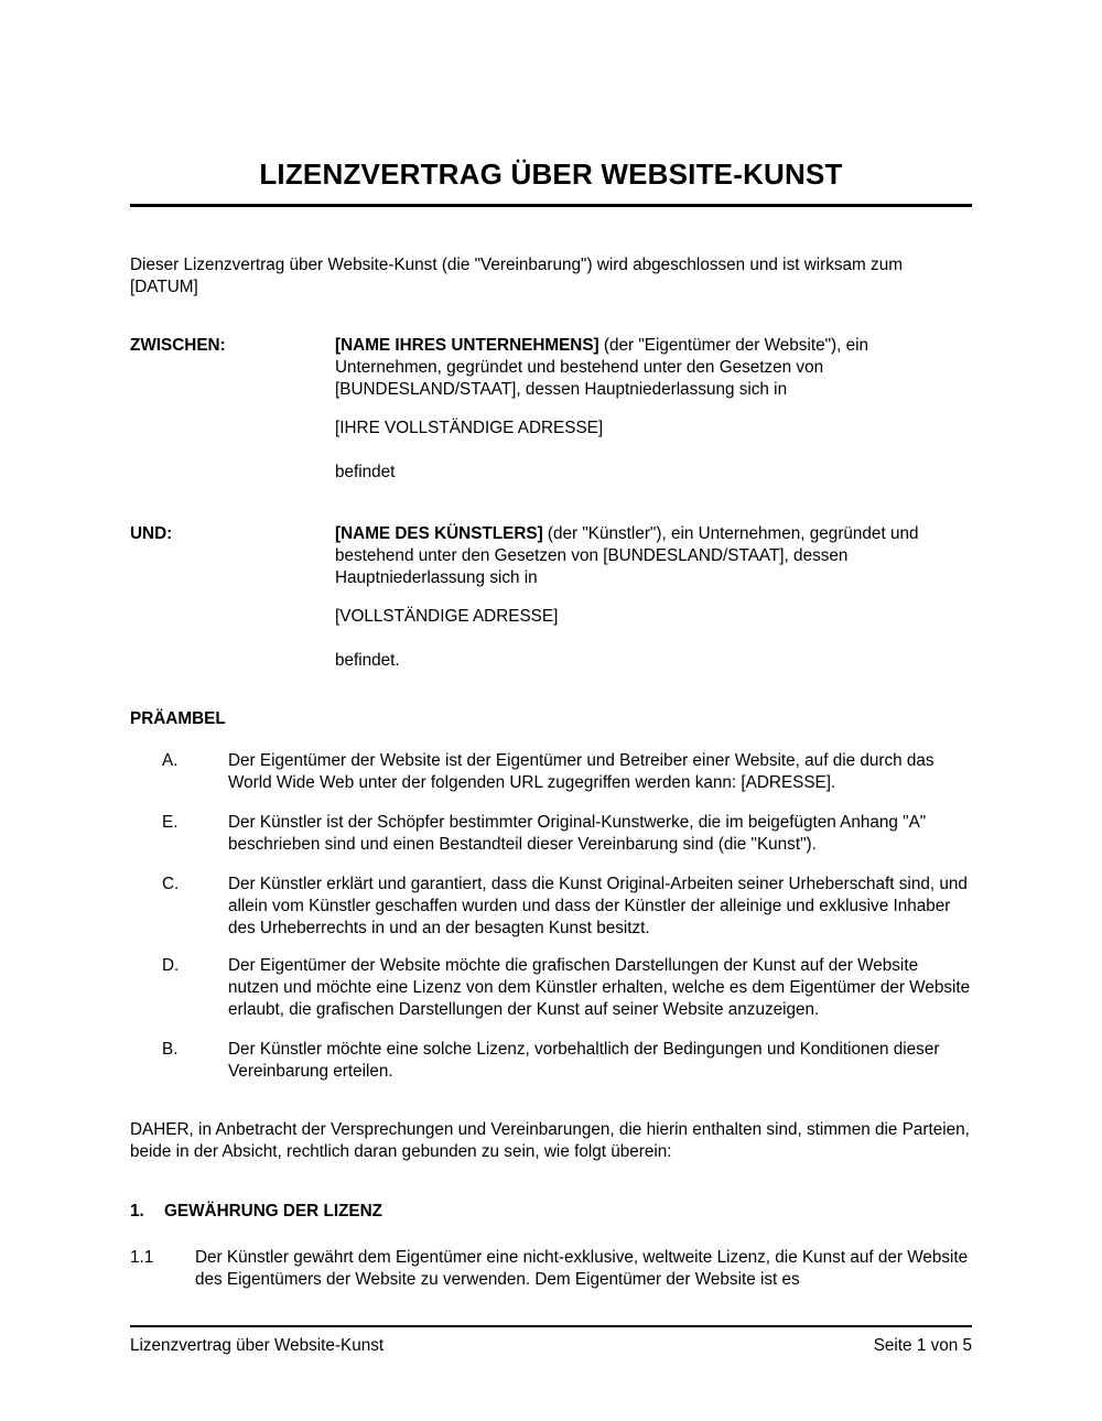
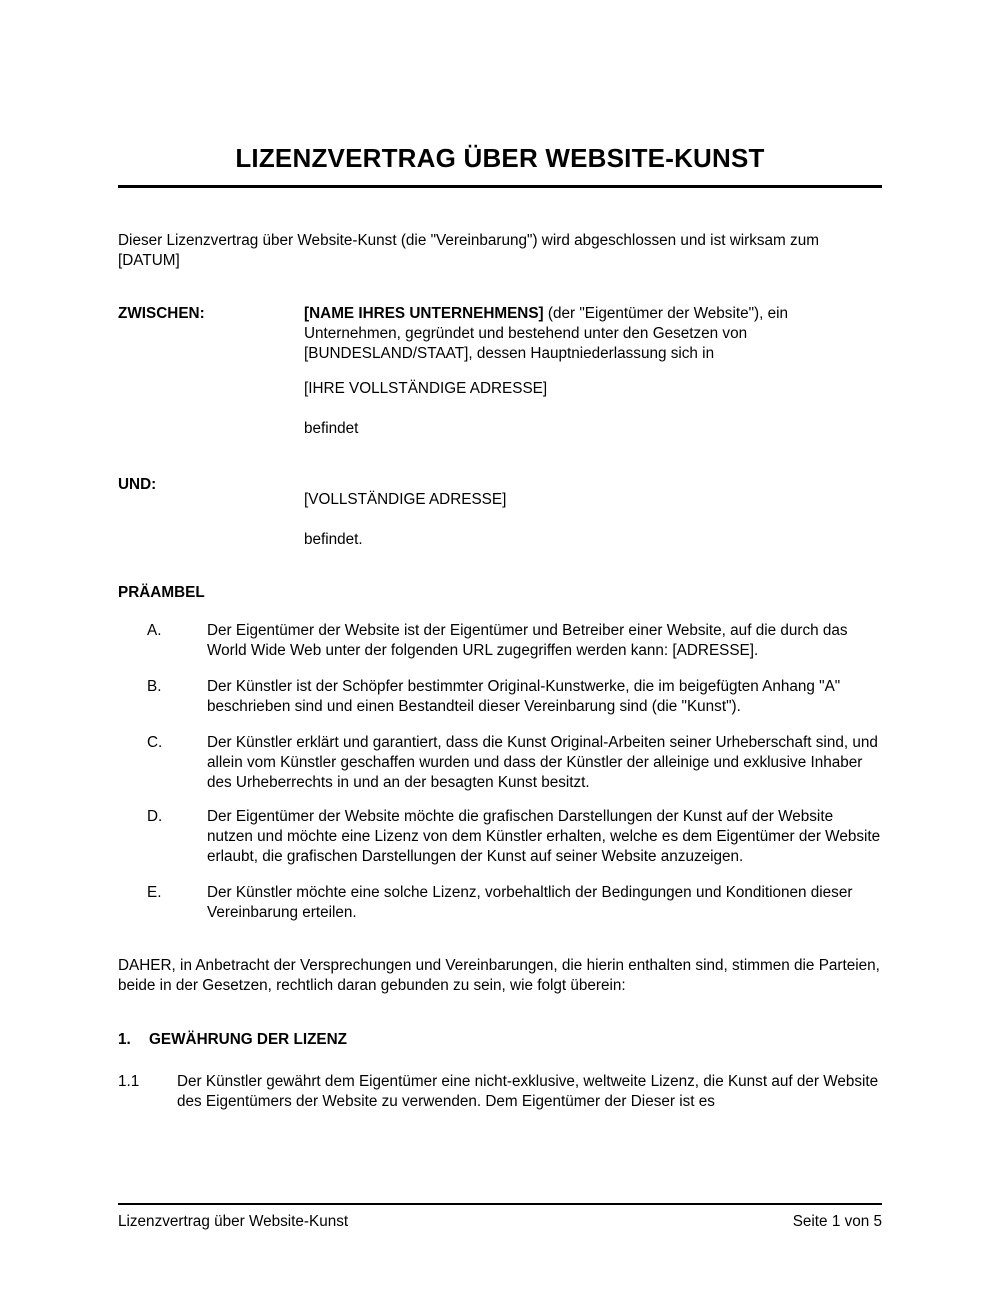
  LIZENZVERTRAG ÜBER WEBSITE-KUNST
  Dieser Lizenzvertrag über Website-Kunst (die "Vereinbarung") wird abgeschlossen und ist wirksam zum [DATUM]
  ZWISCHEN:
  [NAME IHRES UNTERNEHMENS] (der "Eigentümer der Website"), ein Unternehmen, gegründet und bestehend unter den Gesetzen von [BUNDESLAND/STAAT], dessen Hauptniederlassung sich in
  [IHRE VOLLSTÄNDIGE ADRESSE]
  befindet
  UND:
- [NAME DES KÜNSTLERS] (der "Künstler"), ein Unternehmen, gegründet und bestehend unter den Gesetzen von [BUNDESLAND/STAAT], dessen Hauptniederlassung sich in
  [VOLLSTÄNDIGE ADRESSE]
  befindet.
  PRÄAMBEL
  A.
  Der Eigentümer der Website ist der Eigentümer und Betreiber einer Website, auf die durch das World Wide Web unter der folgenden URL zugegriffen werden kann: [ADRESSE].
- E.
+ B.
  Der Künstler ist der Schöpfer bestimmter Original-Kunstwerke, die im beigefügten Anhang "A" beschrieben sind und einen Bestandteil dieser Vereinbarung sind (die "Kunst").
  C.
  Der Künstler erklärt und garantiert, dass die Kunst Original-Arbeiten seiner Urheberschaft sind, und allein vom Künstler geschaffen wurden und dass der Künstler der alleinige und exklusive Inhaber des Urheberrechts in und an der besagten Kunst besitzt.
  D.
  Der Eigentümer der Website möchte die grafischen Darstellungen der Kunst auf der Website nutzen und möchte eine Lizenz von dem Künstler erhalten, welche es dem Eigentümer der Website erlaubt, die grafischen Darstellungen der Kunst auf seiner Website anzuzeigen.
- B.
+ E.
  Der Künstler möchte eine solche Lizenz, vorbehaltlich der Bedingungen und Konditionen dieser Vereinbarung erteilen.
- DAHER, in Anbetracht der Versprechungen und Vereinbarungen, die hierin enthalten sind, stimmen die Parteien, beide in der Absicht, rechtlich daran gebunden zu sein, wie folgt überein:
+ DAHER, in Anbetracht der Versprechungen und Vereinbarungen, die hierin enthalten sind, stimmen die Parteien, beide in der Gesetzen, rechtlich daran gebunden zu sein, wie folgt überein:
  1.
  GEWÄHRUNG DER LIZENZ
  1.1
- Der Künstler gewährt dem Eigentümer eine nicht-exklusive, weltweite Lizenz, die Kunst auf der Website des Eigentümers der Website zu verwenden. Dem Eigentümer der Website ist es
+ Der Künstler gewährt dem Eigentümer eine nicht-exklusive, weltweite Lizenz, die Kunst auf der Website des Eigentümers der Website zu verwenden. Dem Eigentümer der Dieser ist es
  Lizenzvertrag über Website-Kunst
  Seite 1 von 5
